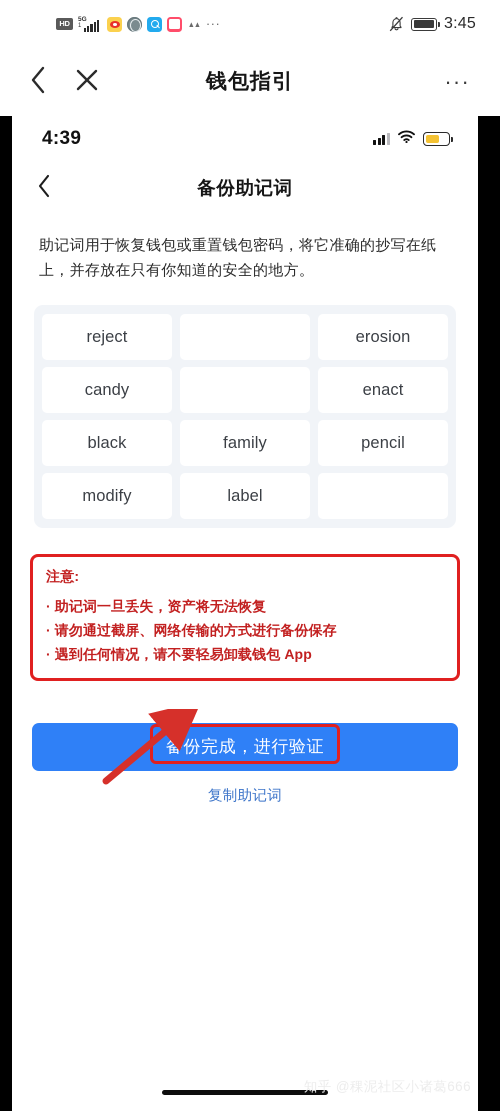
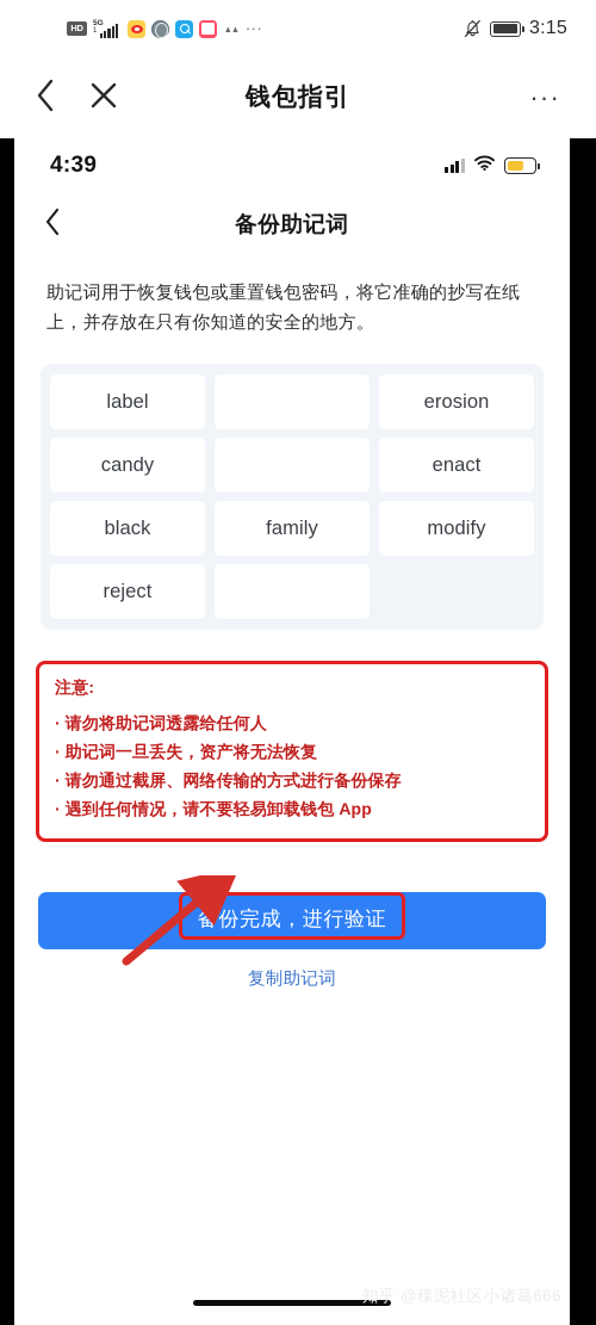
  HD
  ▲▲
  ···
- 3:45
+ 3:15
  钱包指引
  ···
  4:39
  备份助记词
  助记词用于恢复钱包或重置钱包密码，将它准确的抄写在纸上，并存放在只有你知道的安全的地方。
- reject
+ label
  erosion
  candy
  enact
  black
  family
- pencil
  modify
- label
+ reject
  注意:
+ · 请勿将助记词透露给任何人
  · 助记词一旦丢失，资产将无法恢复
  · 请勿通过截屏、网络传输的方式进行备份保存
  · 遇到任何情况，请不要轻易卸载钱包 App
  备份完成，进行验证
  复制助记词
  知乎 @稞泥社区小诸葛666
